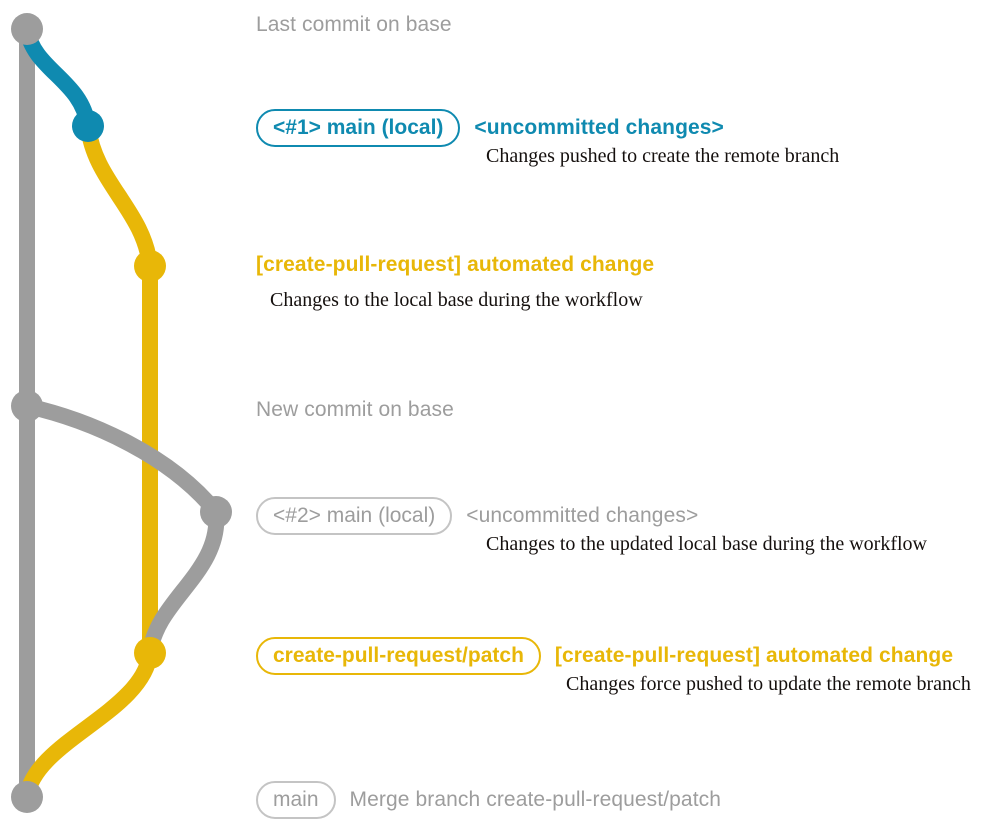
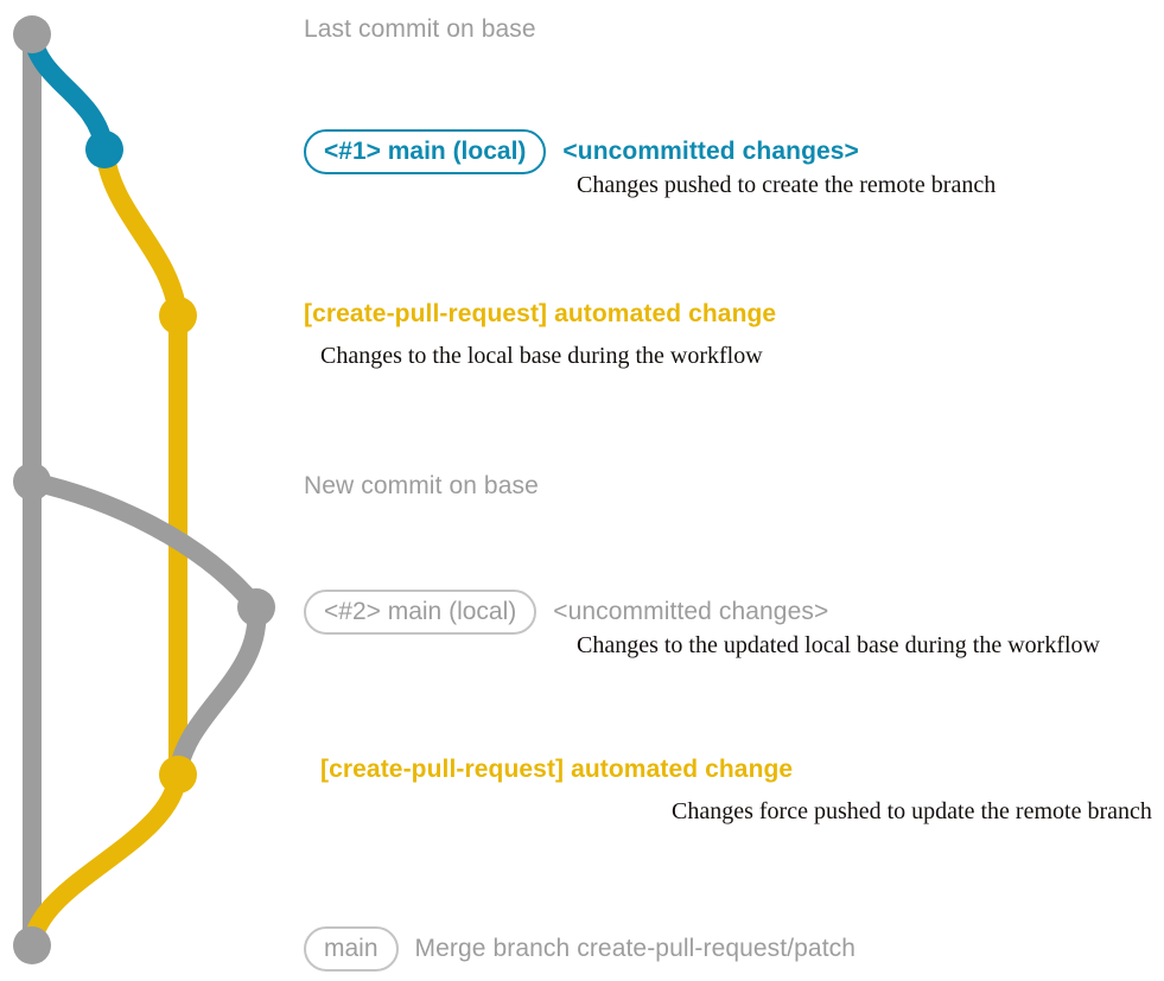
  Last commit on base
  <#1> main (local)
  <uncommitted changes>
  Changes pushed to create the remote branch
  [create-pull-request] automated change
  Changes to the local base during the workflow
  New commit on base
  <#2> main (local)
  <uncommitted changes>
  Changes to the updated local base during the workflow
- create-pull-request/patch
  [create-pull-request] automated change
  Changes force pushed to update the remote branch
  main
  Merge branch create-pull-request/patch
